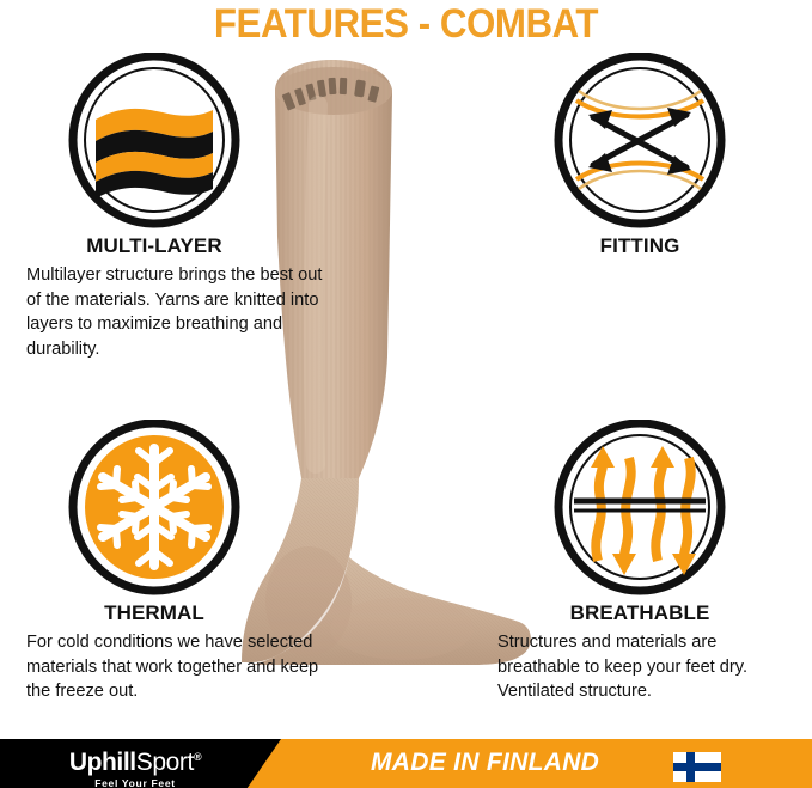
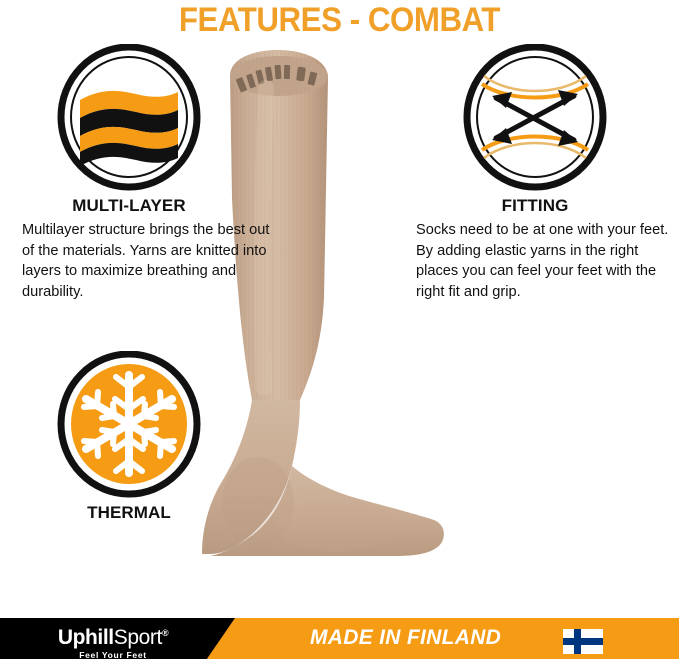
  FEATURES - COMBAT
  MULTI-LAYER
  Multilayer structure brings the best out of the materials. Yarns are knitted into layers to maximize breathing and durability.
  FITTING
+ Socks need to be at one with your feet. By adding elastic yarns in the right places you can feel your feet with the right fit and grip.
  THERMAL
- For cold conditions we have selected materials that work together and keep the freeze out.
- BREATHABLE
- Structures and materials are breathable to keep your feet dry. Ventilated structure.
  UphillSport®
  Feel Your Feet
  MADE IN FINLAND
